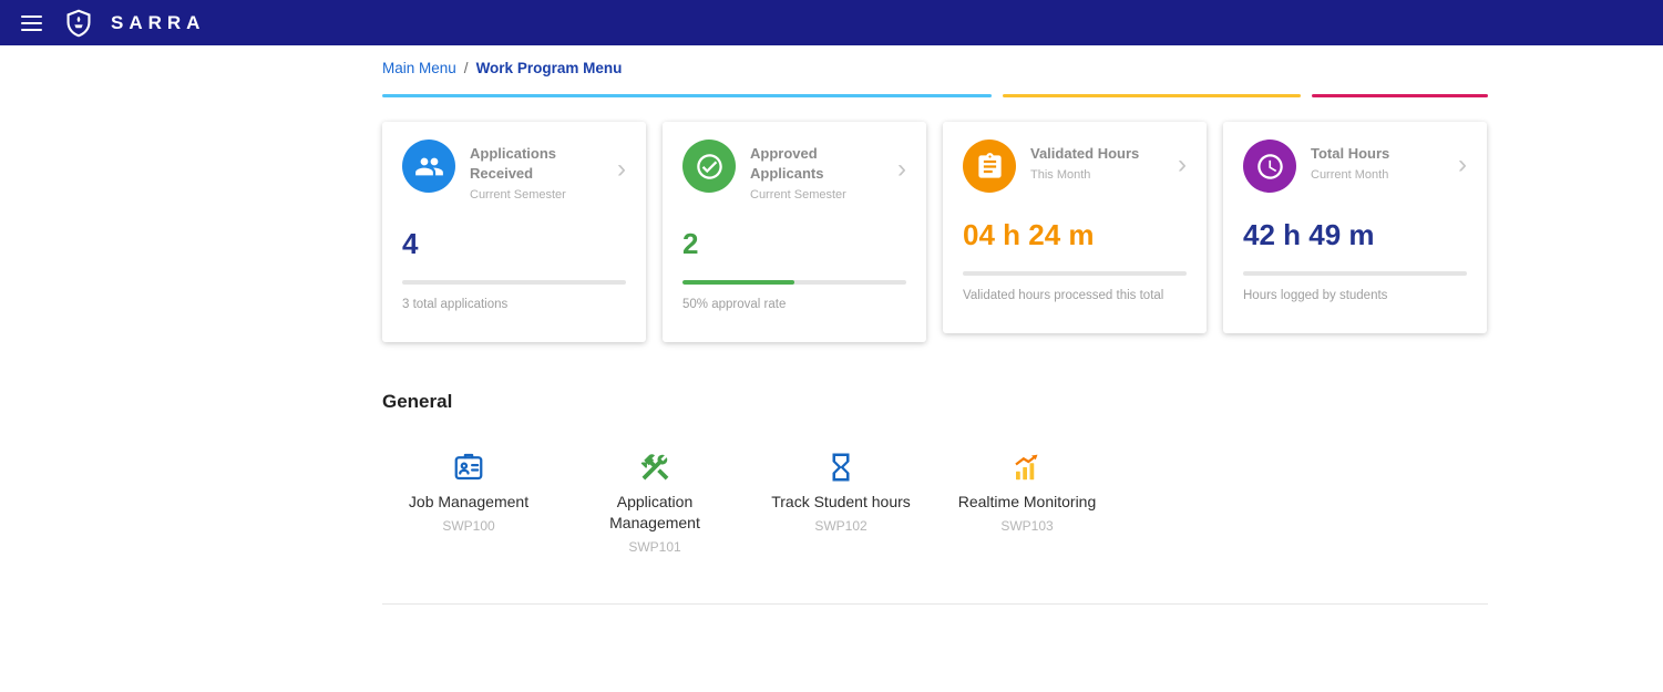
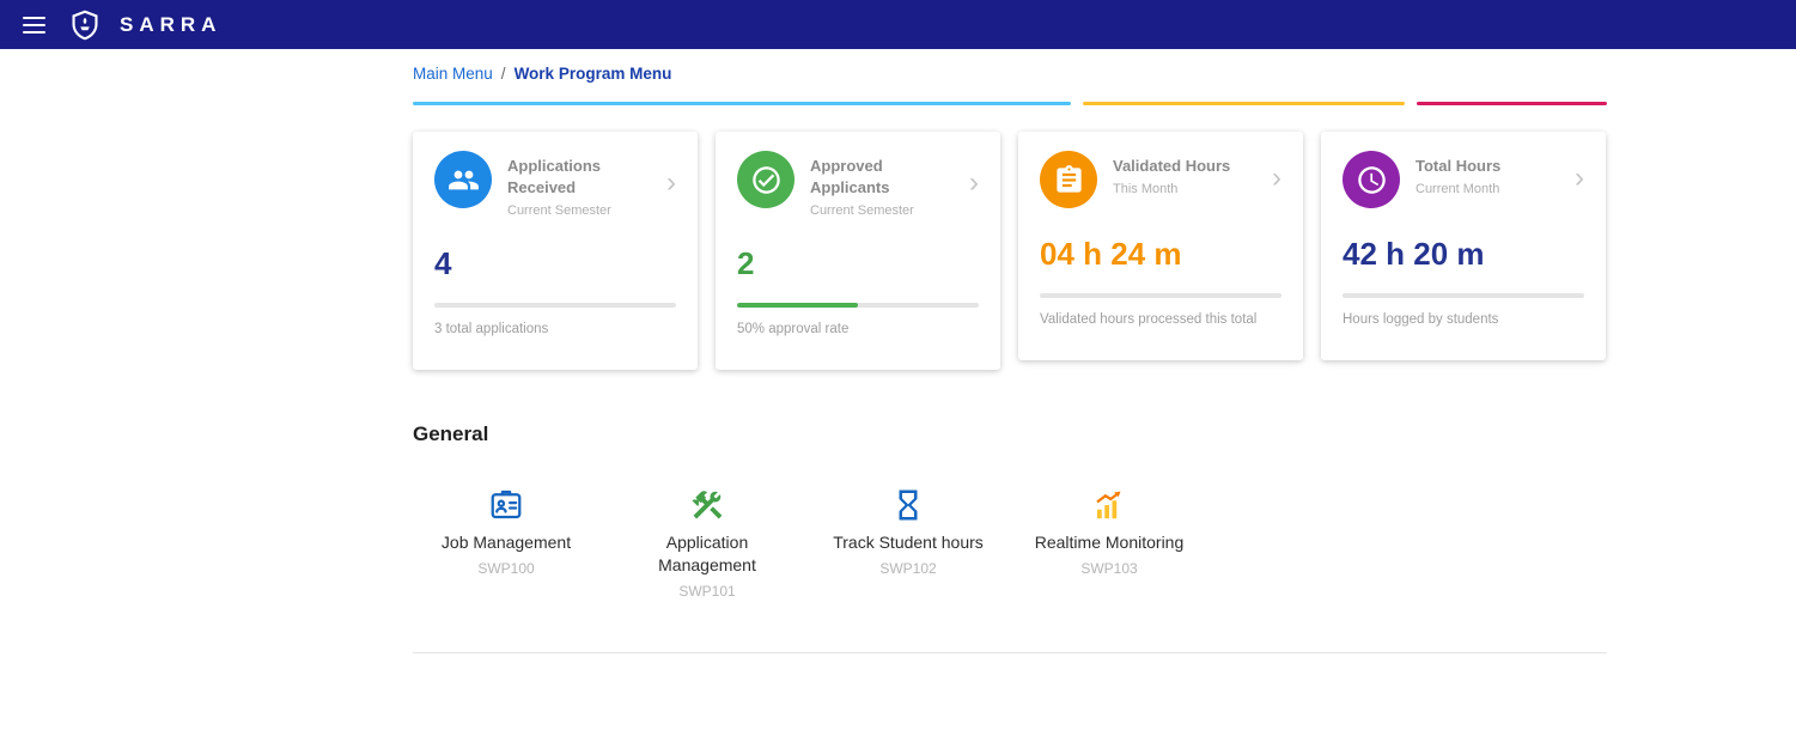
  SARRA
  Main Menu
  /
  Work Program Menu
  Applications Received
  Current Semester
  ›
  4
  3 total applications
  Approved Applicants
  Current Semester
  ›
  2
  50% approval rate
  Validated Hours
  This Month
  ›
  04 h 24 m
  Validated hours processed this total
  Total Hours
  Current Month
  ›
- 42 h 49 m
+ 42 h 20 m
  Hours logged by students
  General
  Job Management
  SWP100
  Application Management
  SWP101
  Track Student hours
  SWP102
  Realtime Monitoring
  SWP103
